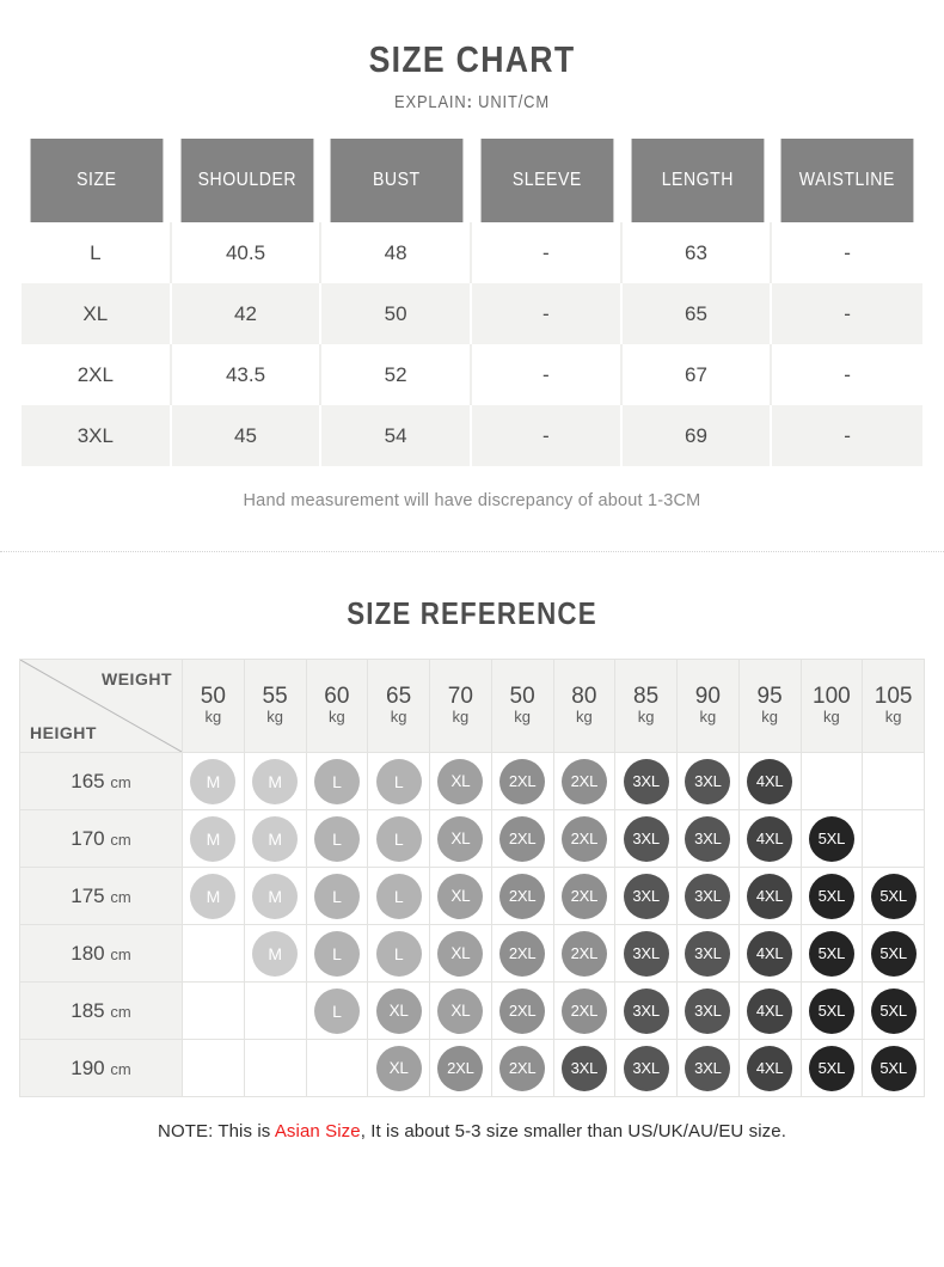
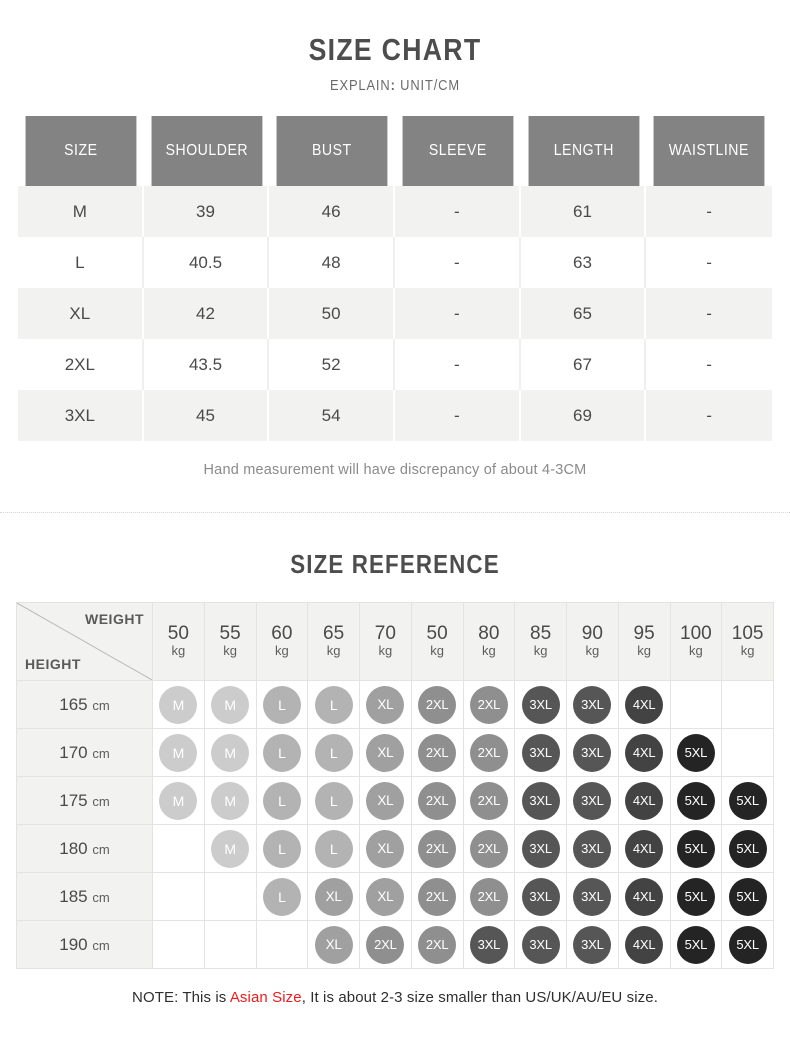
  SIZE CHART
  EXPLAIN: UNIT/CM
  SIZE	SHOULDER	BUST	SLEEVE	LENGTH	WAISTLINE
+ M	39	46	-	61	-
  L	40.5	48	-	63	-
  XL	42	50	-	65	-
  2XL	43.5	52	-	67	-
  3XL	45	54	-	69	-
- Hand measurement will have discrepancy of about 1-3CM
+ Hand measurement will have discrepancy of about 4-3CM
  SIZE REFERENCE
  WEIGHT HEIGHT	50 kg	55 kg	60 kg	65 kg	70 kg	50 kg	80 kg	85 kg	90 kg	95 kg	100 kg	105 kg
  165 cm	M	M	L	L	XL	2XL	2XL	3XL	3XL	4XL
  170 cm	M	M	L	L	XL	2XL	2XL	3XL	3XL	4XL	5XL
  175 cm	M	M	L	L	XL	2XL	2XL	3XL	3XL	4XL	5XL	5XL
  180 cm		M	L	L	XL	2XL	2XL	3XL	3XL	4XL	5XL	5XL
  185 cm			L	XL	XL	2XL	2XL	3XL	3XL	4XL	5XL	5XL
  190 cm				XL	2XL	2XL	3XL	3XL	3XL	4XL	5XL	5XL
- NOTE: This is Asian Size, It is about 5-3 size smaller than US/UK/AU/EU size.
+ NOTE: This is Asian Size, It is about 2-3 size smaller than US/UK/AU/EU size.
